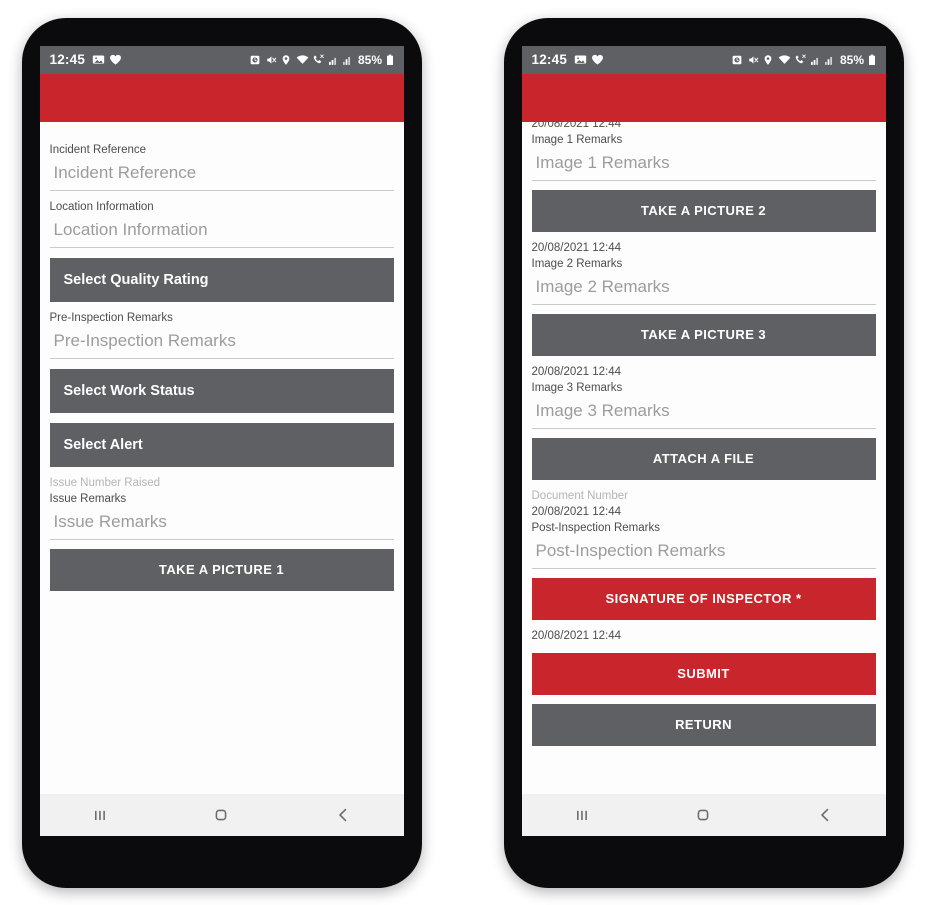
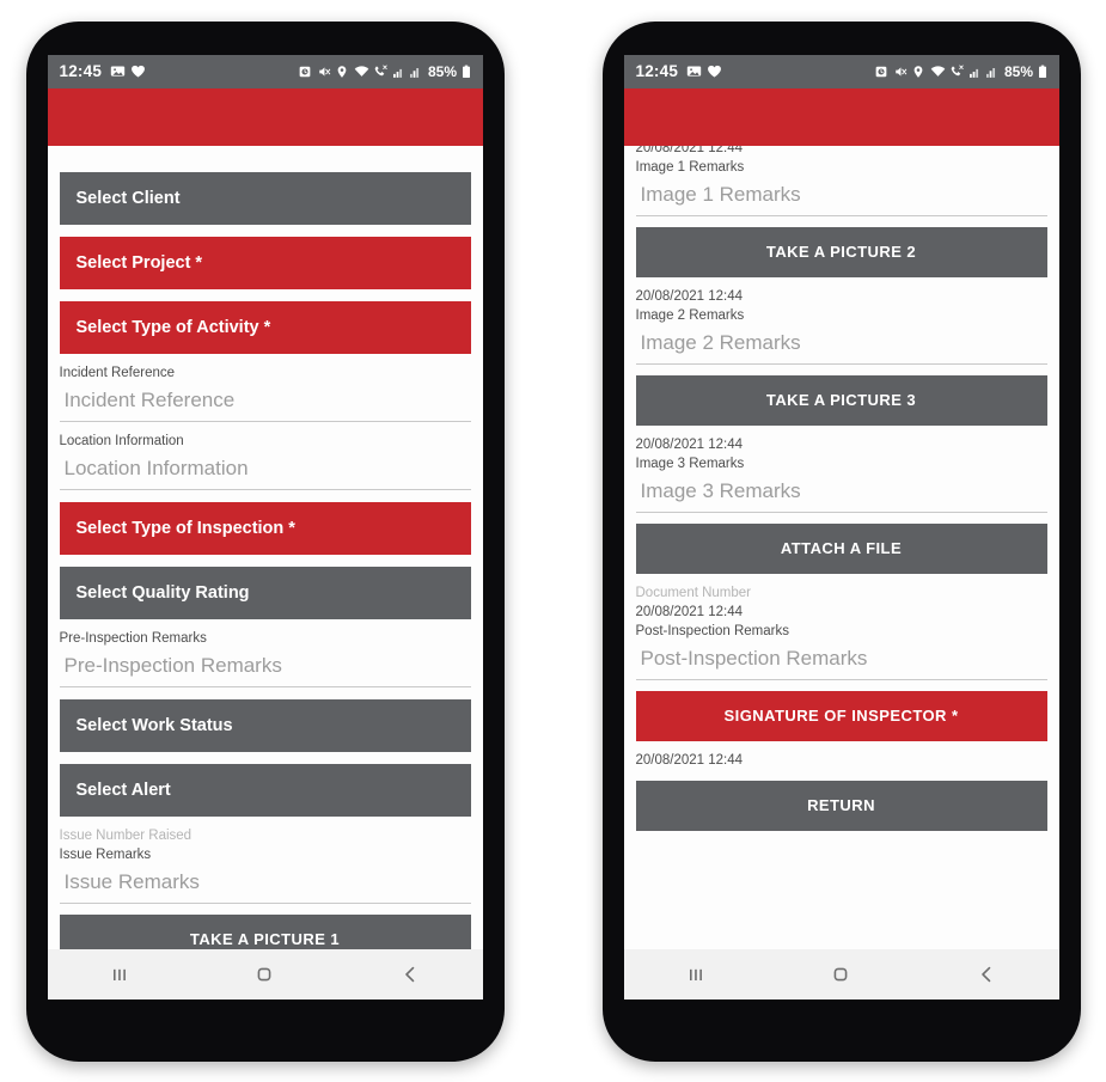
  12:45
  85%
+ Select Client
+ Select Project *
+ Select Type of Activity *
  Incident Reference
  Incident Reference
  Location Information
  Location Information
+ Select Type of Inspection *
  Select Quality Rating
  Pre-Inspection Remarks
  Pre-Inspection Remarks
  Select Work Status
  Select Alert
  Issue Number Raised
  Issue Remarks
  Issue Remarks
  TAKE A PICTURE 1
  12:45
  85%
  20/08/2021 12:44
  Image 1 Remarks
  Image 1 Remarks
  TAKE A PICTURE 2
  20/08/2021 12:44
  Image 2 Remarks
  Image 2 Remarks
  TAKE A PICTURE 3
  20/08/2021 12:44
  Image 3 Remarks
  Image 3 Remarks
  ATTACH A FILE
  Document Number
  20/08/2021 12:44
  Post-Inspection Remarks
  Post-Inspection Remarks
  SIGNATURE OF INSPECTOR *
  20/08/2021 12:44
- SUBMIT
  RETURN
